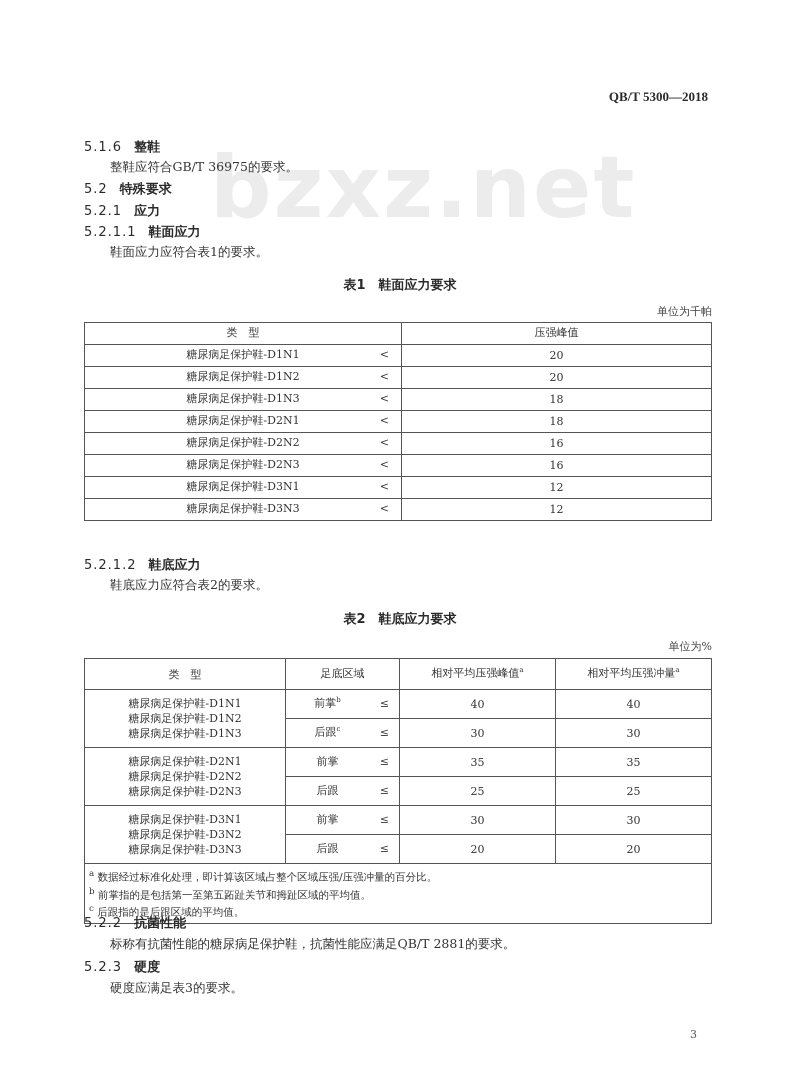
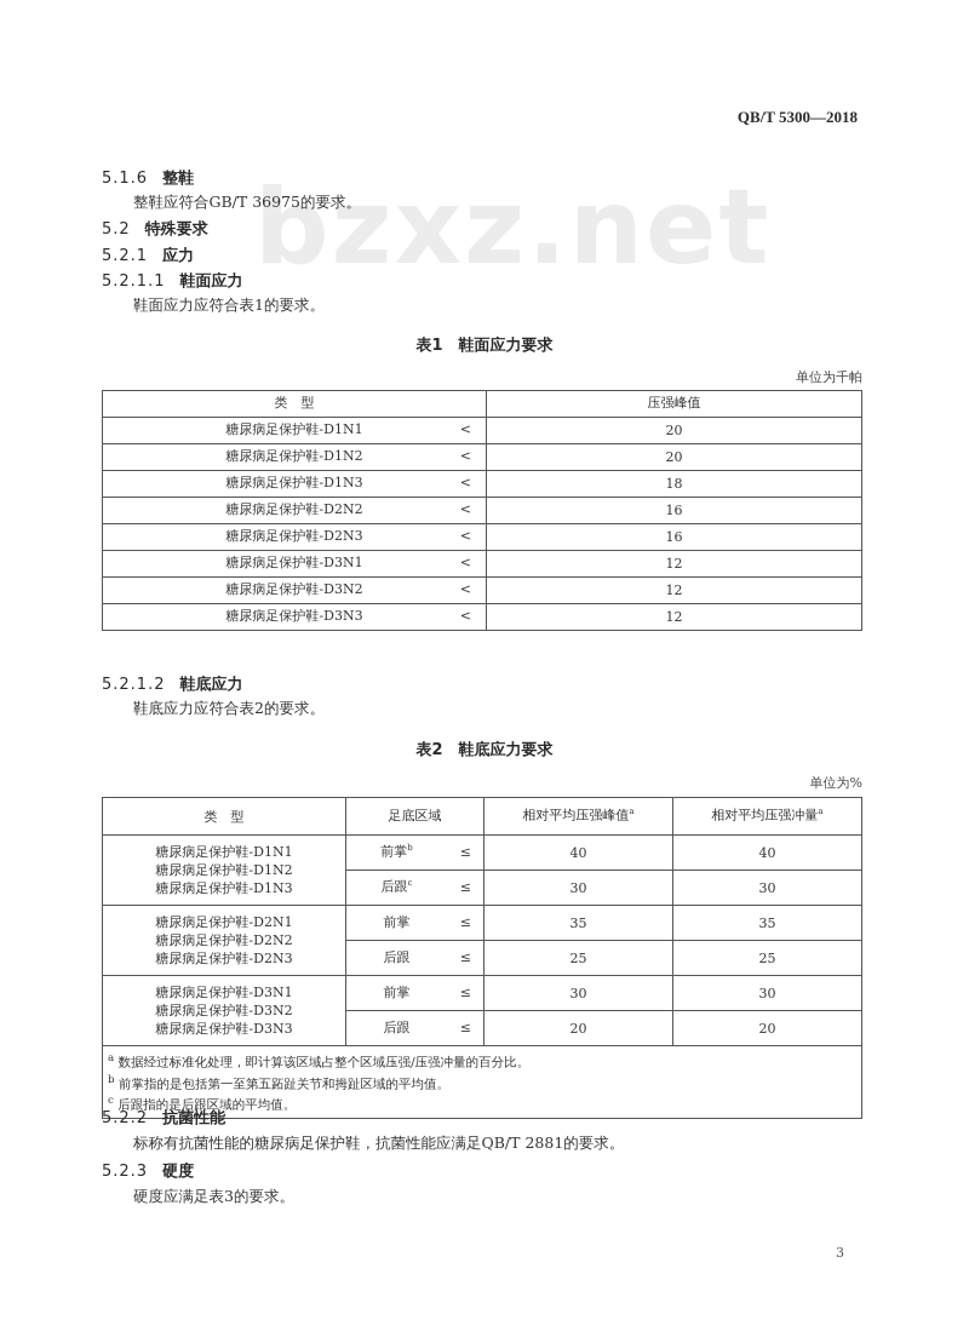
  QB/T 5300—2018
  bzxz.net
  5.1.6 整鞋
  整鞋应符合GB/T 36975的要求。
  5.2 特殊要求
  5.2.1 应力
  5.2.1.1 鞋面应力
  鞋面应力应符合表1的要求。
  表1 鞋面应力要求
  单位为千帕
  类 型	压强峰值
  糖尿病足保护鞋-D1N1 <	20
  糖尿病足保护鞋-D1N2 <	20
  糖尿病足保护鞋-D1N3 <	18
- 糖尿病足保护鞋-D2N1 <	18
  糖尿病足保护鞋-D2N2 <	16
  糖尿病足保护鞋-D2N3 <	16
  糖尿病足保护鞋-D3N1 <	12
+ 糖尿病足保护鞋-D3N2 <	12
  糖尿病足保护鞋-D3N3 <	12
  5.2.1.2 鞋底应力
  鞋底应力应符合表2的要求。
  表2 鞋底应力要求
  单位为%
  类 型	足底区域	相对平均压强峰值a	相对平均压强冲量a
  糖尿病足保护鞋-D1N1 糖尿病足保护鞋-D1N2 糖尿病足保护鞋-D1N3	前掌b ≤	40	40
  后跟c ≤	30	30
  糖尿病足保护鞋-D2N1 糖尿病足保护鞋-D2N2 糖尿病足保护鞋-D2N3	前掌 ≤	35	35
  后跟 ≤	25	25
  糖尿病足保护鞋-D3N1 糖尿病足保护鞋-D3N2 糖尿病足保护鞋-D3N3	前掌 ≤	30	30
  后跟 ≤	20	20
  a 数据经过标准化处理，即计算该区域占整个区域压强/压强冲量的百分比。 b 前掌指的是包括第一至第五跖趾关节和拇趾区域的平均值。 c 后跟指的是后跟区域的平均值。
  5.2.2 抗菌性能
  标称有抗菌性能的糖尿病足保护鞋，抗菌性能应满足QB/T 2881的要求。
  5.2.3 硬度
  硬度应满足表3的要求。
  3
